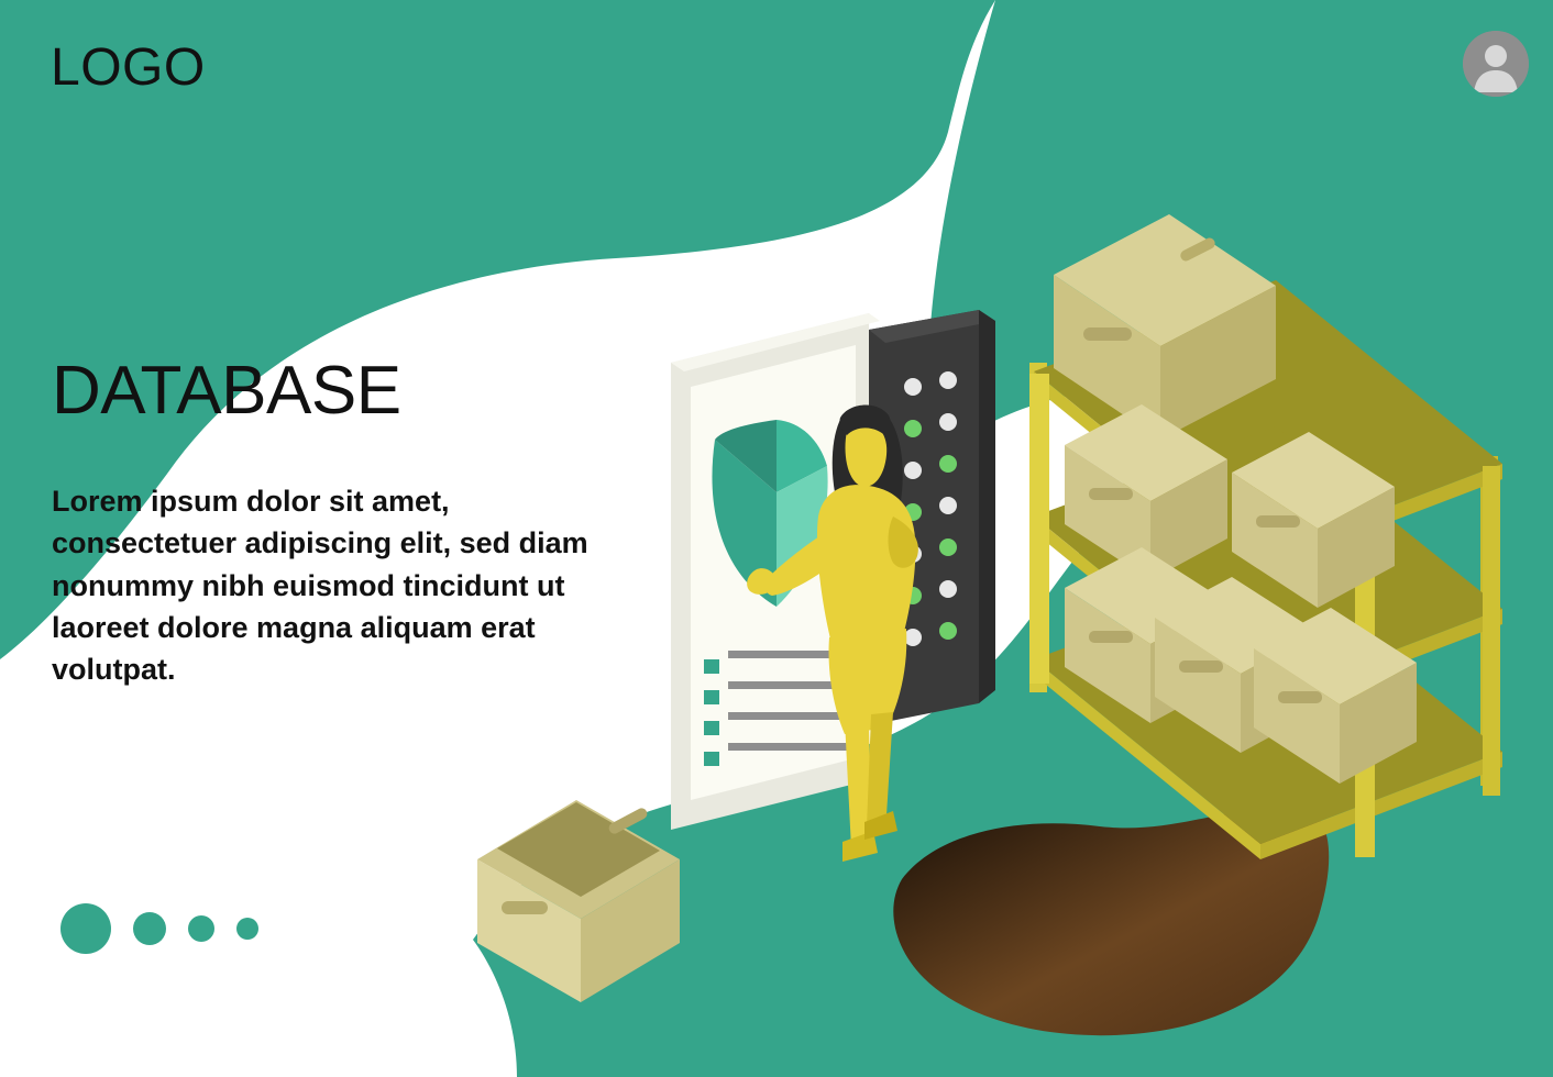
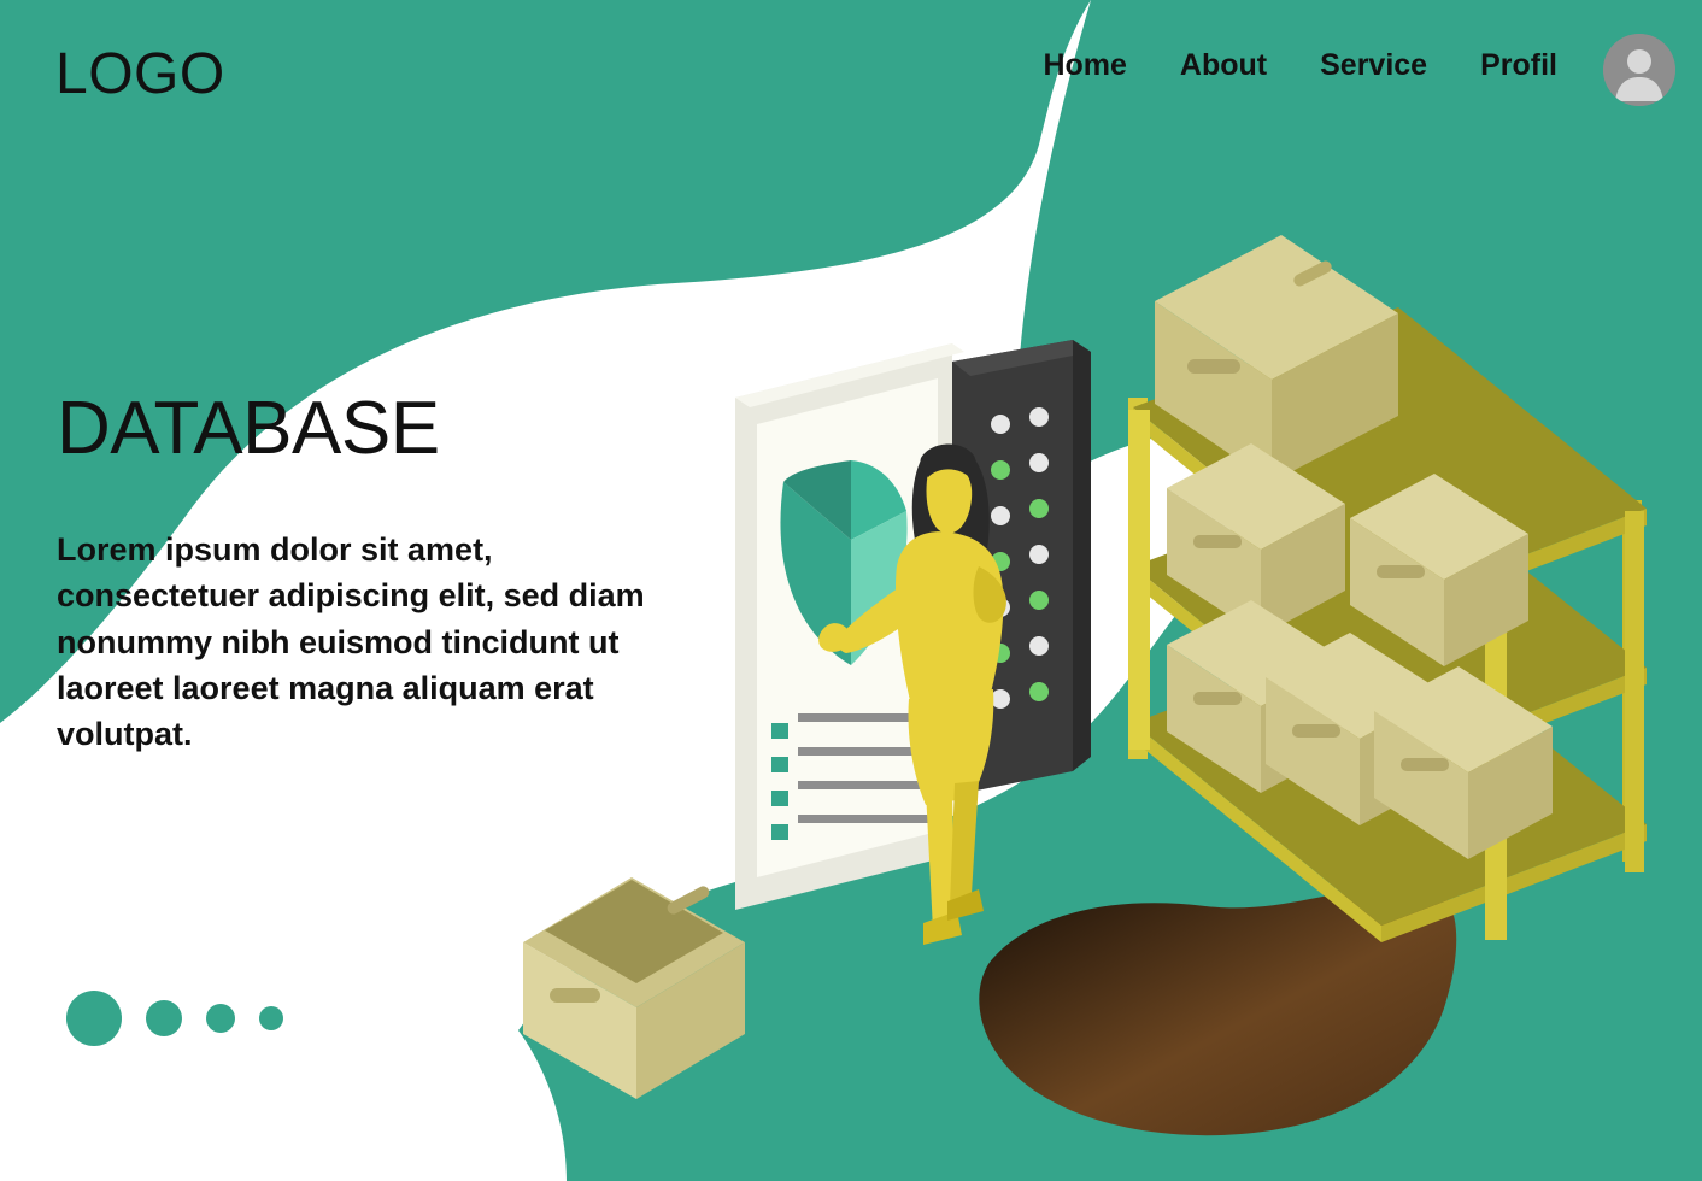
  LOGO
+ Home
+ About
+ Service
+ Profil
  DATABASE
- Lorem ipsum dolor sit amet, consectetuer adipiscing elit, sed diam nonummy nibh euismod tincidunt ut laoreet dolore magna aliquam erat volutpat.
+ Lorem ipsum dolor sit amet, consectetuer adipiscing elit, sed diam nonummy nibh euismod tincidunt ut laoreet laoreet magna aliquam erat volutpat.
